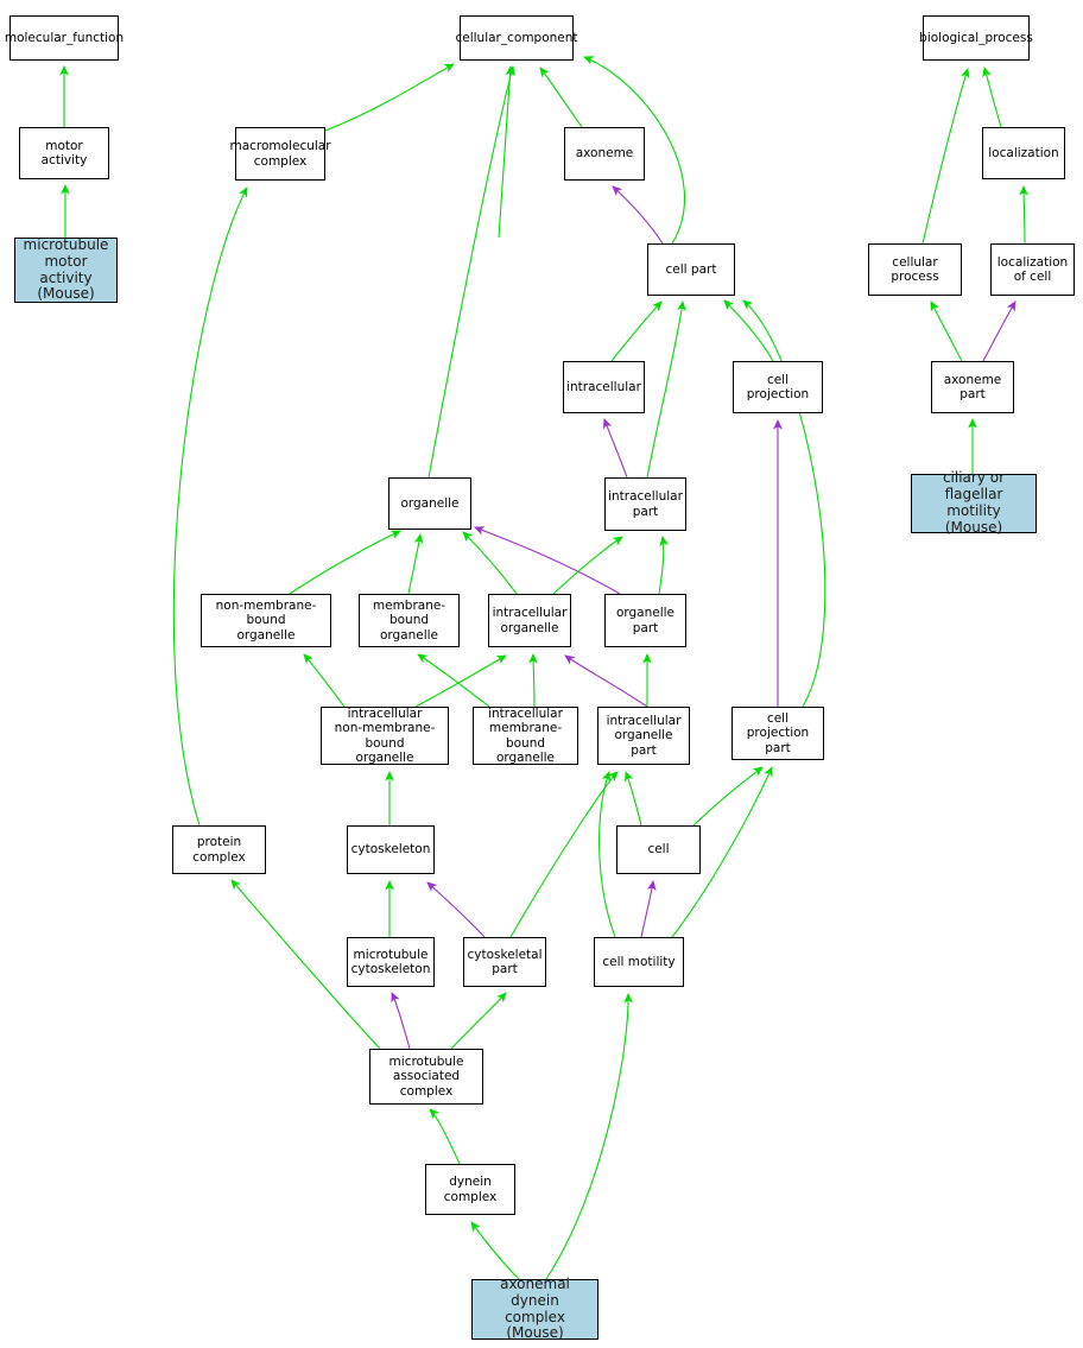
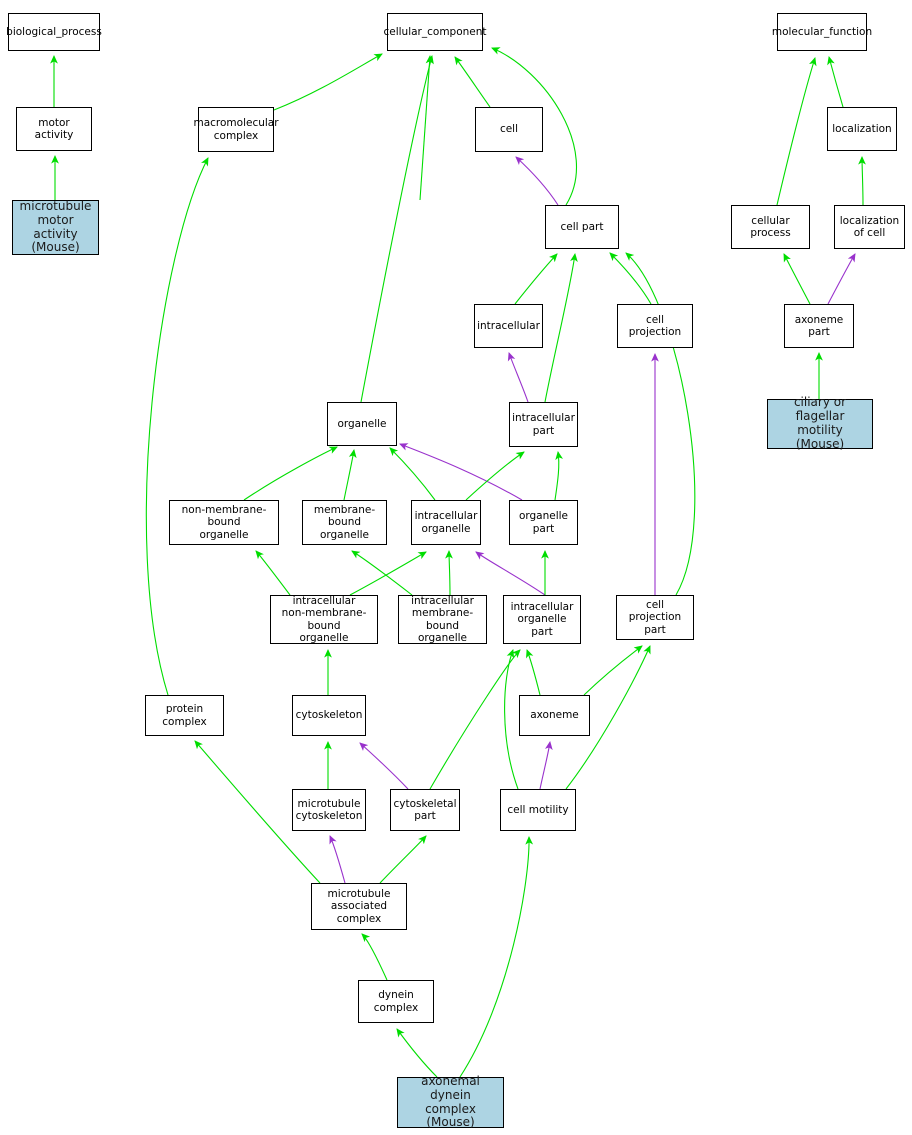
- molecular_function
+ biological_process
  motor activity
  microtubule
  motor activity
  (Mouse)
  macromolecular
  complex
  cellular_component
- axoneme
+ cell
  cell part
  intracellular
  cell projection
  organelle
  intracellular
  part
  non-membrane-bound
  organelle
  membrane-bound
  organelle
  intracellular
  organelle
  organelle part
  intracellular
  non-membrane-bound
  organelle
  intracellular
  membrane-bound
  organelle
  intracellular
  organelle part
  cell projection
  part
  protein complex
  cytoskeleton
- cell
+ axoneme
  microtubule
  cytoskeleton
  cytoskeletal
  part
  cell motility
  microtubule
  associated complex
  dynein complex
  axonemal dynein
  complex
  (Mouse)
- biological_process
+ molecular_function
  localization
  cellular process
  localization
  of cell
  axoneme part
  ciliary or flagellar
  motility
  (Mouse)
